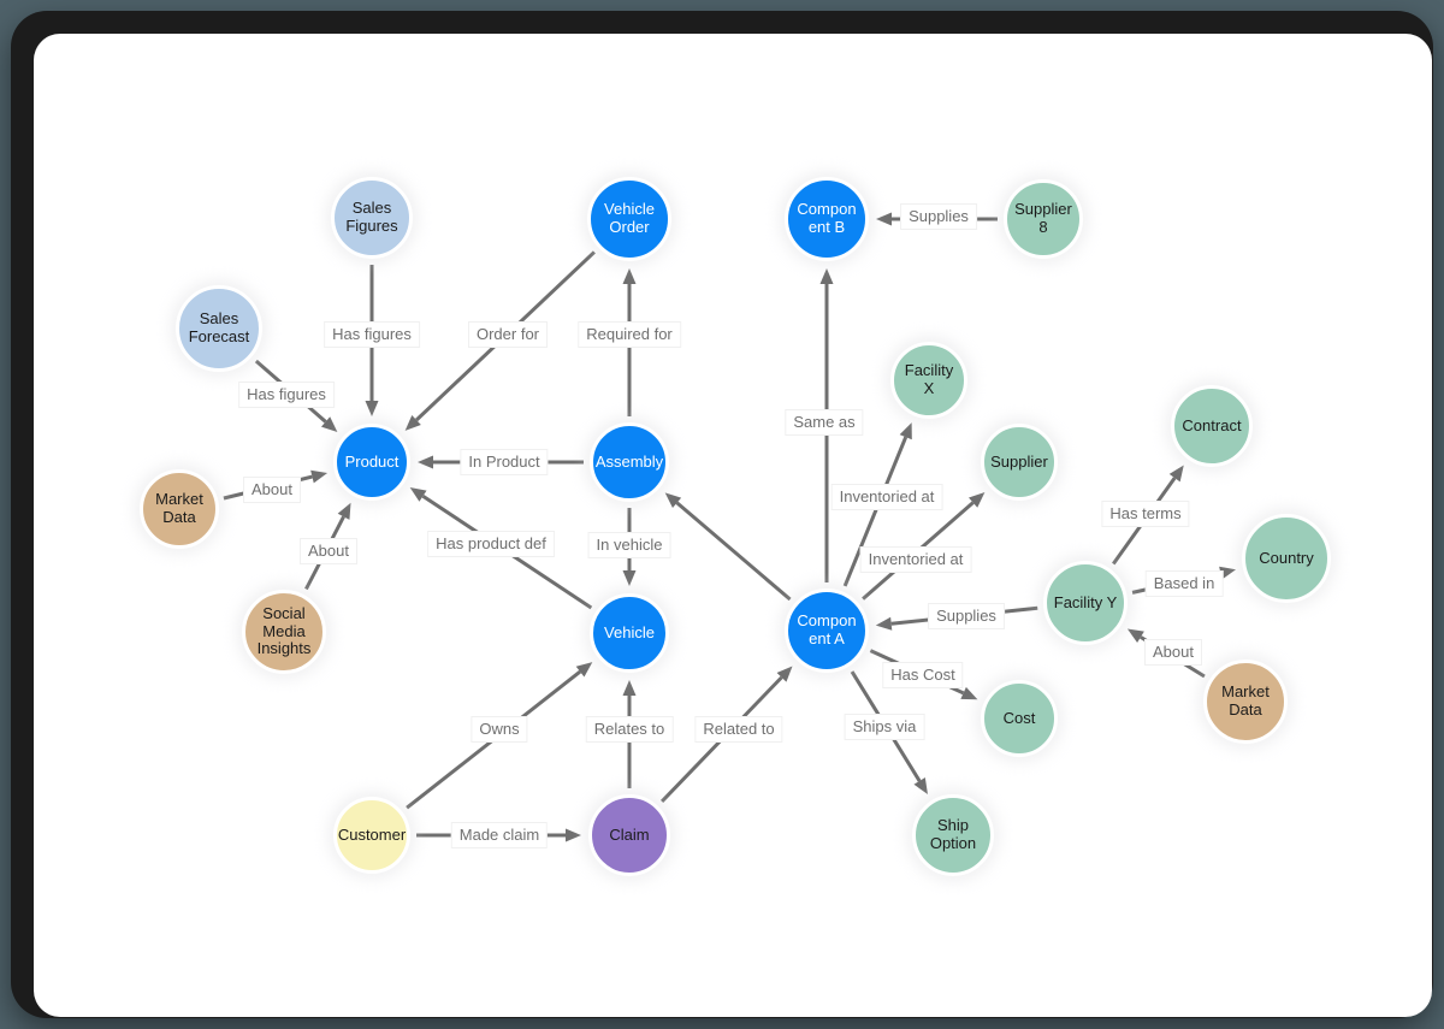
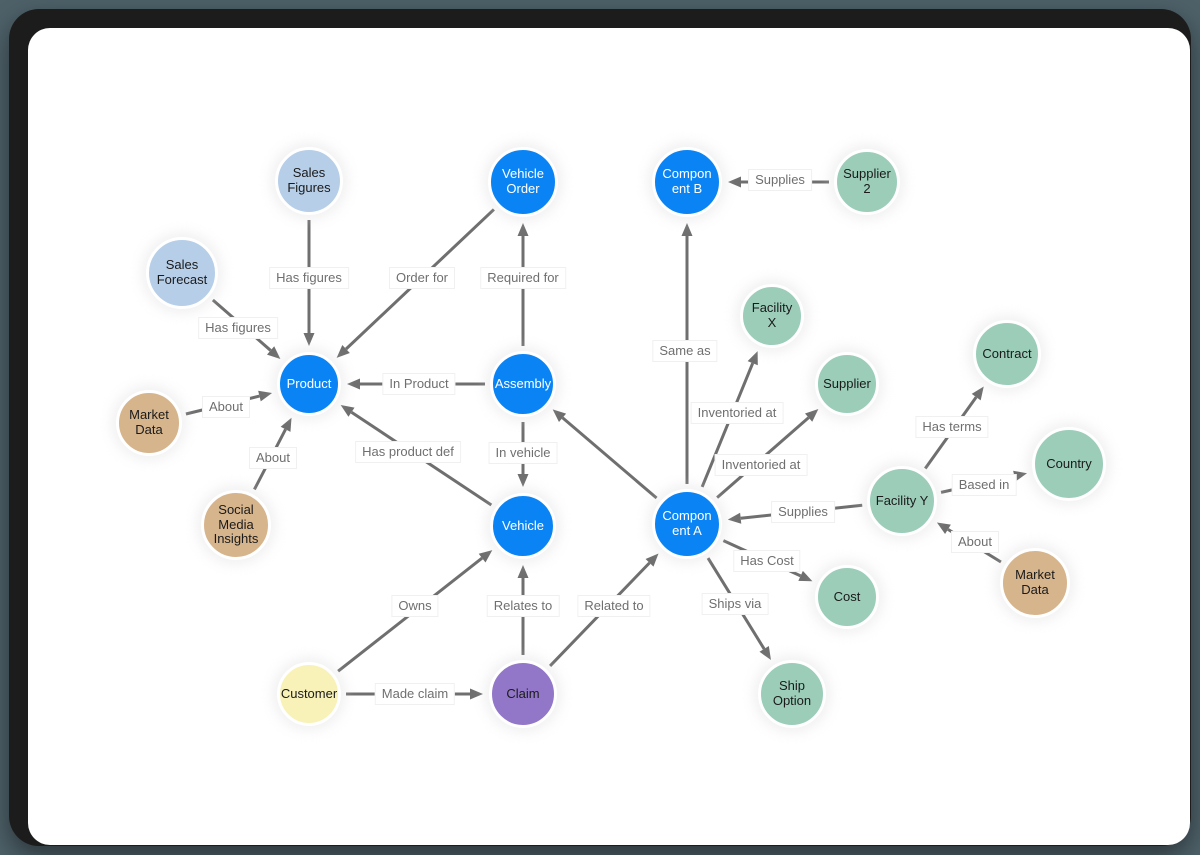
  Sales
  Figures
  Vehicle
  Order
  Compon
  ent B
- Supplier 8
+ Supplier 2
  Sales
  Forecast
  Facility X
  Contract
  Product
  Assembly
  Supplier
  Market
  Data
  Country
  Facility Y
  Compon
  ent A
  Social
  Media
  Insights
  Vehicle
  Market
  Data
  Cost
  Customer
  Claim
  Ship
  Option
  Has figures
  Has figures
  About
  About
  In Product
  Required for
  Order for
  In vehicle
  Has product def
  Supplies
  Same as
  Inventoried at
  Inventoried at
  Supplies
  Has terms
  Based in
  About
  Has Cost
  Ships via
  Owns
  Relates to
  Related to
  Made claim
